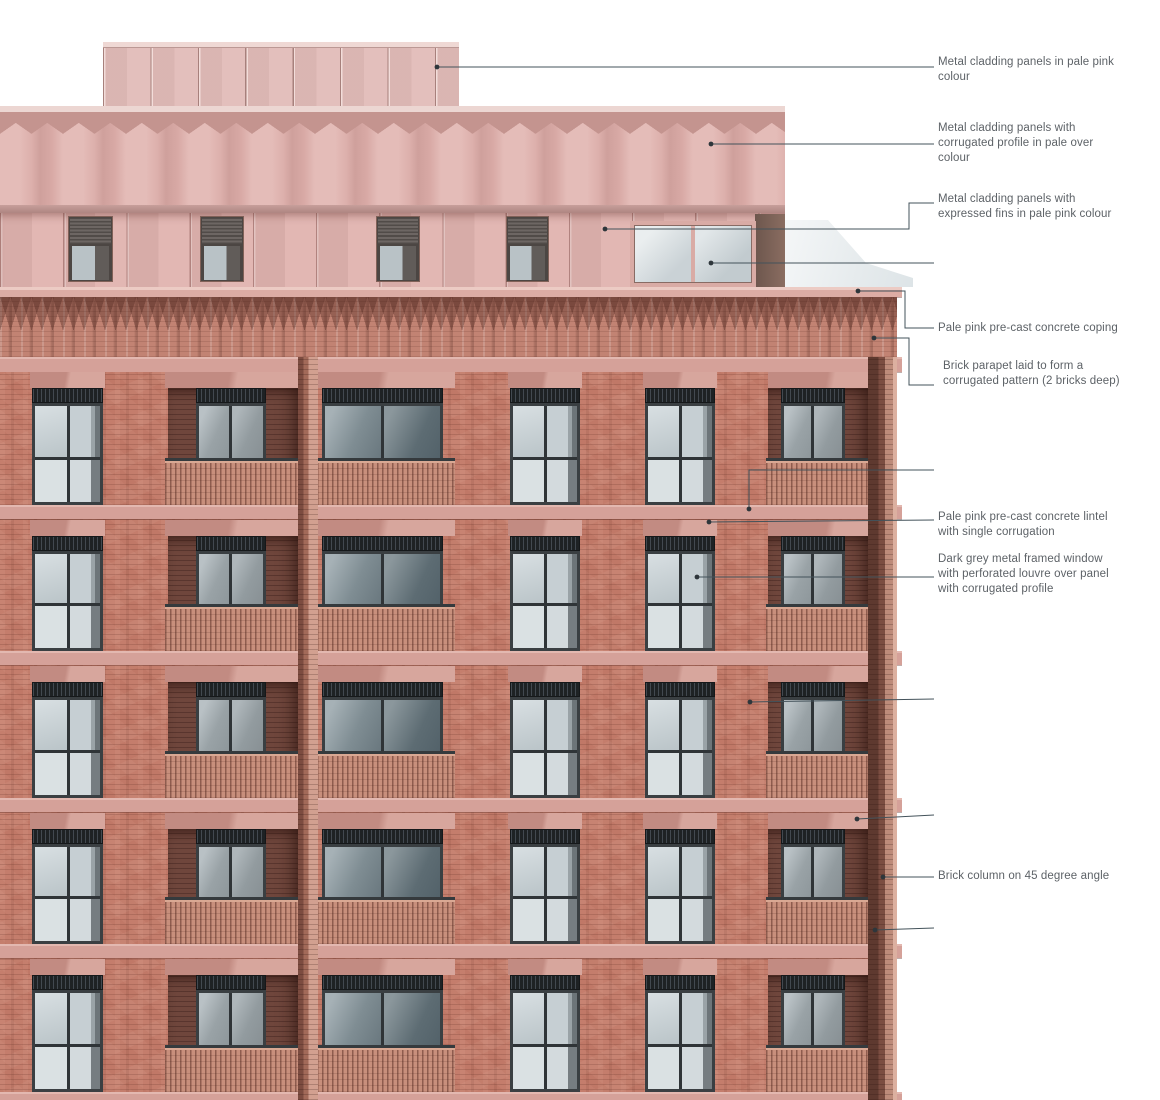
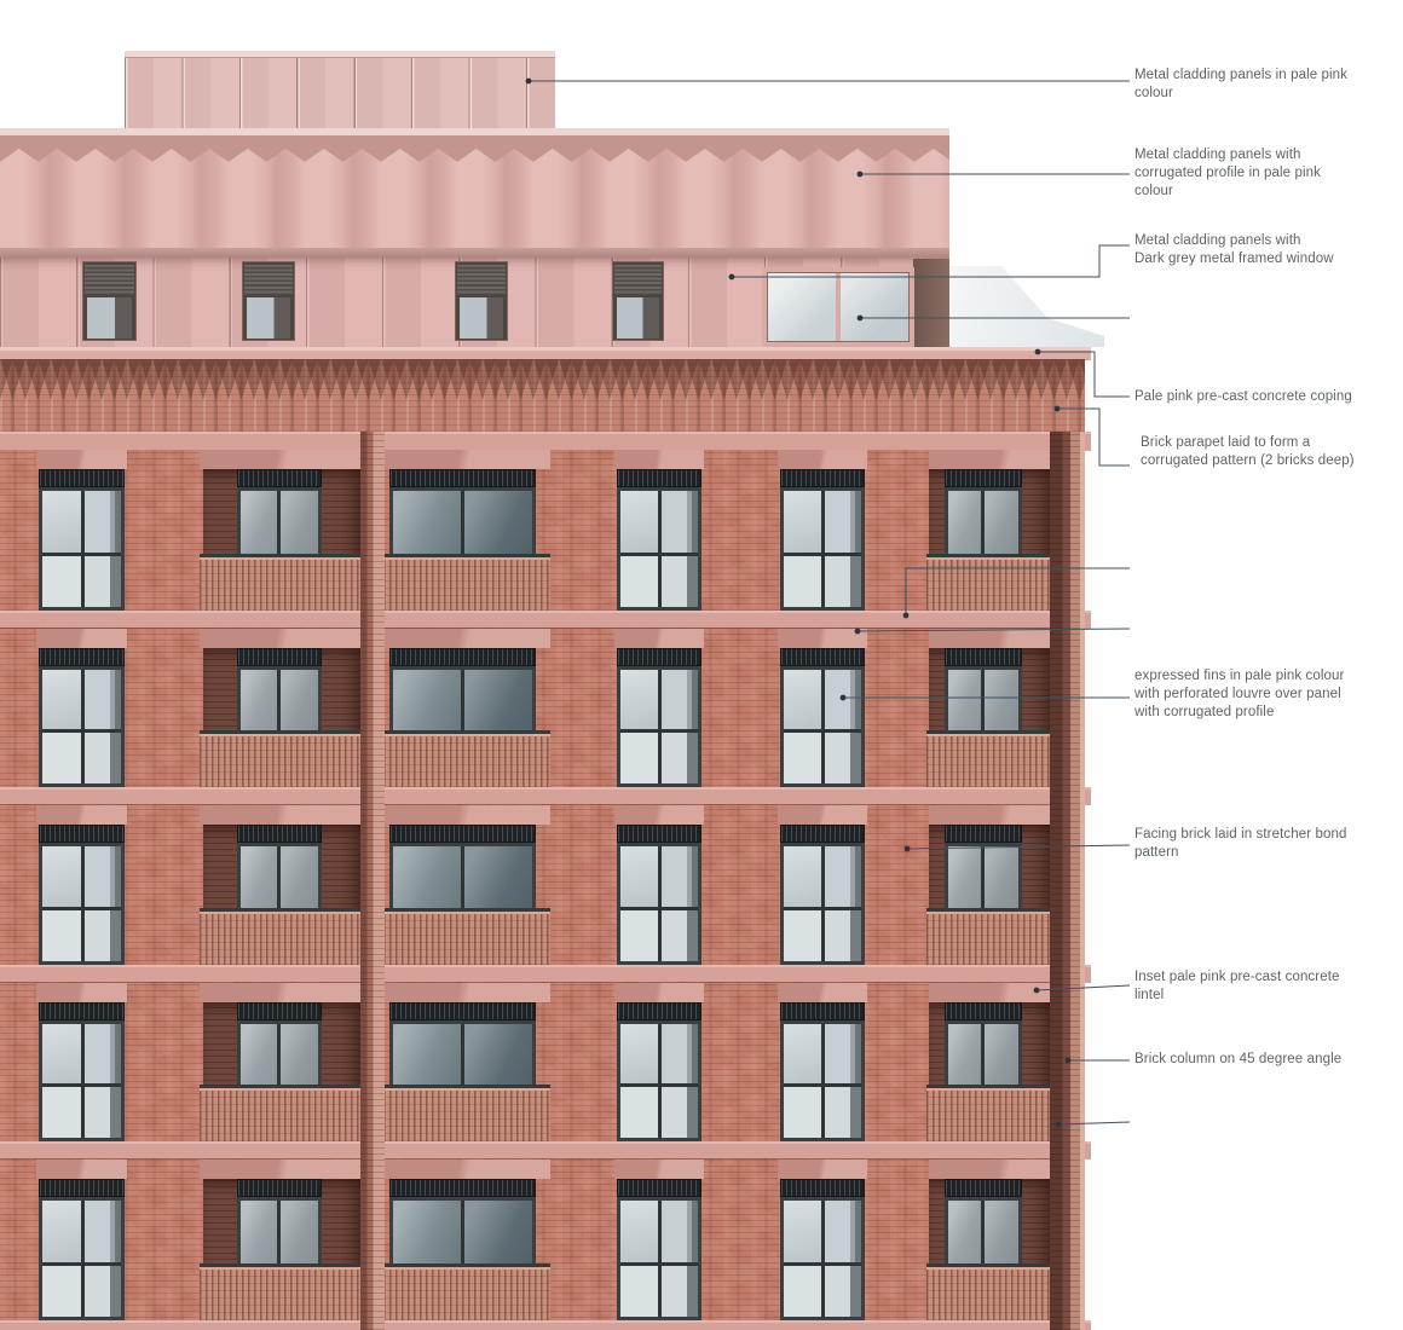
  Metal cladding panels in pale pink
  colour
  Metal cladding panels with
- corrugated profile in pale over
+ corrugated profile in pale pink
  colour
  Metal cladding panels with
- expressed fins in pale pink colour
+ Dark grey metal framed window
  Pale pink pre-cast concrete coping
  Brick parapet laid to form a
  corrugated pattern (2 bricks deep)
- Pale pink pre-cast concrete lintel
- with single corrugation
- Dark grey metal framed window
+ expressed fins in pale pink colour
  with perforated louvre over panel
  with corrugated profile
+ Facing brick laid in stretcher bond
+ pattern
+ Inset pale pink pre-cast concrete
+ lintel
  Brick column on 45 degree angle
